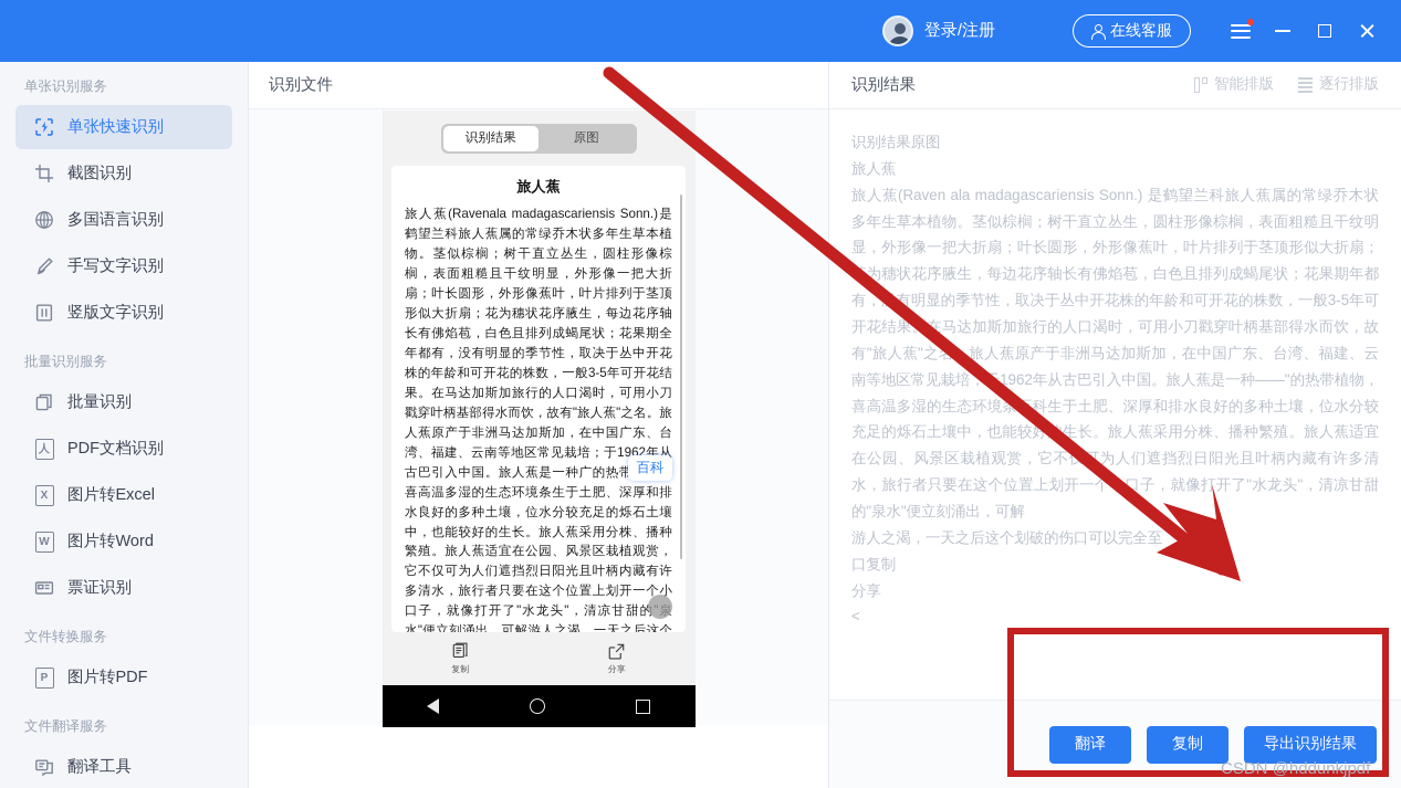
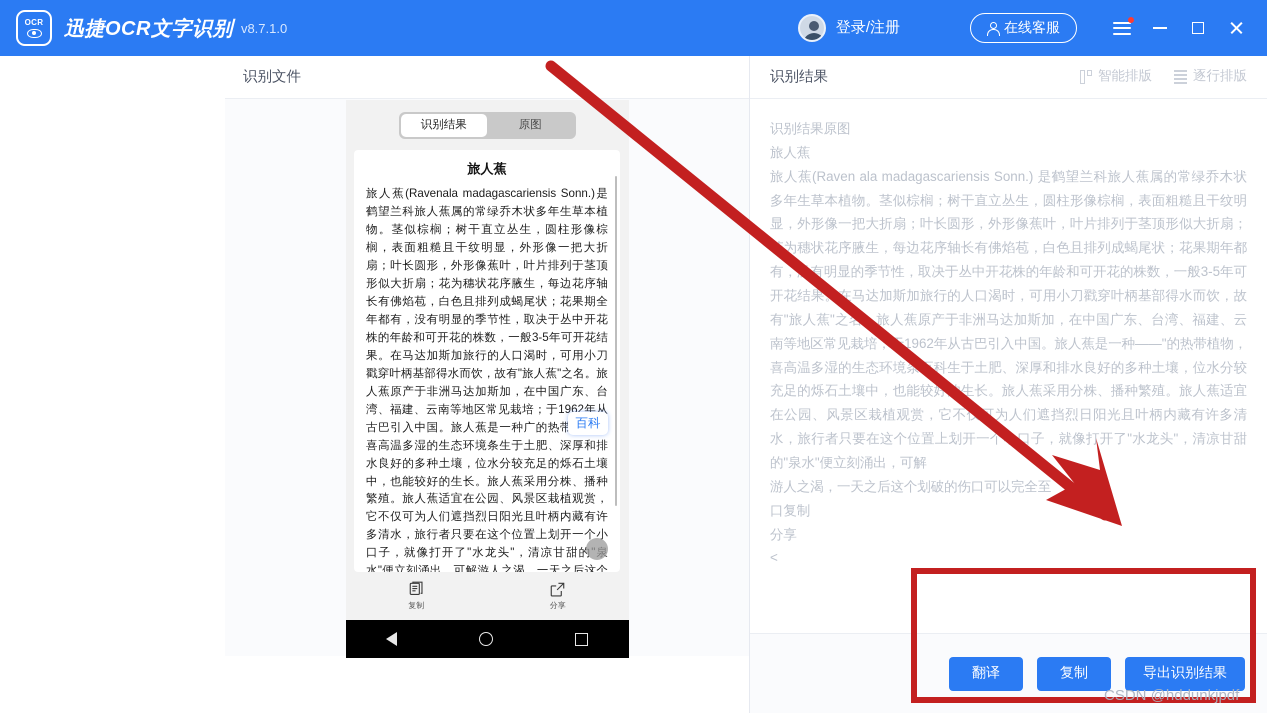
+ OCR
+ 迅捷OCR文字识别
+ v8.7.1.0
  登录/注册
  在线客服
- 单张识别服务
- 单张快速识别
- 截图识别
- 多国语言识别
- 手写文字识别
- 竖版文字识别
- 批量识别服务
- 批量识别
- 人
- PDF文档识别
- X
- 图片转Excel
- W
- 图片转Word
- 票证识别
- 文件转换服务
- P
- 图片转PDF
- 文件翻译服务
- 翻译工具
  识别文件
  识别结果
  原图
  旅人蕉
  旅人蕉(Ravenala madagascariensis Sonn.)是鹤望兰科旅人蕉属的常绿乔木状多年生草本植物。茎似棕榈；树干直立丛生，圆柱形像棕榈，表面粗糙且干纹明显，外形像一把大折扇；叶长圆形，外形像蕉叶，叶片排列于茎顶形似大折扇；花为穗状花序腋生，每边花序轴长有佛焰苞，白色且排列成蝎尾状；花果期全年都有，没有明显的季节性，取决于丛中开花株的年龄和可开花的株数，一般3-5年可开花结果。在马达加斯加旅行的人口渴时，可用小刀戳穿叶柄基部得水而饮，故有"旅人蕉"之名。旅人蕉原产于非洲马达加斯加，在中国广东、台湾、福建、云南等地区常见栽培；于1962年从古巴引入中国。旅人蕉是一种广的热带喜高温多湿的生态环境条生于土肥、深厚和排水良好的多种土壤，位水分较充足的烁石土壤中，也能较好的生长。旅人蕉采用分株、播种繁殖。旅人蕉适宜在公园、风景区栽植观赏，它不仅可为人们遮挡烈日阳光且叶柄内藏有许多清水，旅行者只要在这个位置上划开一个小口子，就像打开了"水龙头"，清凉甘甜的"泉水"便立刻涌出，可解游人之渴。一天之后这个
  百科
  复制
  分享
  识别结果
  智能排版
  逐行排版
  识别结果原图
  旅人蕉
  旅人蕉(Raven ala madagascariensis Sonn.) 是鹤望兰科旅人蕉属的常绿乔木状多年生草本植物。茎似棕榈；树干直立丛生，圆柱形像棕榈，表面粗糙且干纹明显，外形像一把大折扇；叶长圆形，外形像蕉叶，叶片排列于茎顶形似大折扇；为穗状花序腋生，每边花序轴长有佛焰苞，白色且排列成蝎尾状；花果期年都有，有明显的季节性，取决于丛中开花株的年龄和可开花的株数，一般3-5年可开花结果在马达加斯加旅行的人口渴时，可用小刀戳穿叶柄基部得水而饮，故有"旅人蕉"之旅人蕉原产于非洲马达加斯加，在中国广东、台湾、福建、云南等地区常见栽培；1962年从古巴引入中国。旅人蕉是一种——"的热带植物，喜高温多湿的生态环境条科生于土肥、深厚和排水良好的多种土壤，位水分较充足的烁石土壤中，也能较好生长。旅人蕉采用分株、播种繁殖。旅人蕉适宜在公园、风景区栽植观赏，它不为人们遮挡烈日阳光且叶柄内藏有许多清水，旅行者只要在这个位置上划开一个口子，就像打开了"水龙头"，清凉甘甜的"泉水"便立刻涌出，可解
  游人之渴，一天之后这个划破的伤口可以完全至
  口复制
  分享
  <
  翻译
  复制
  导出识别结果
  CSDN @hddunkjpdf
